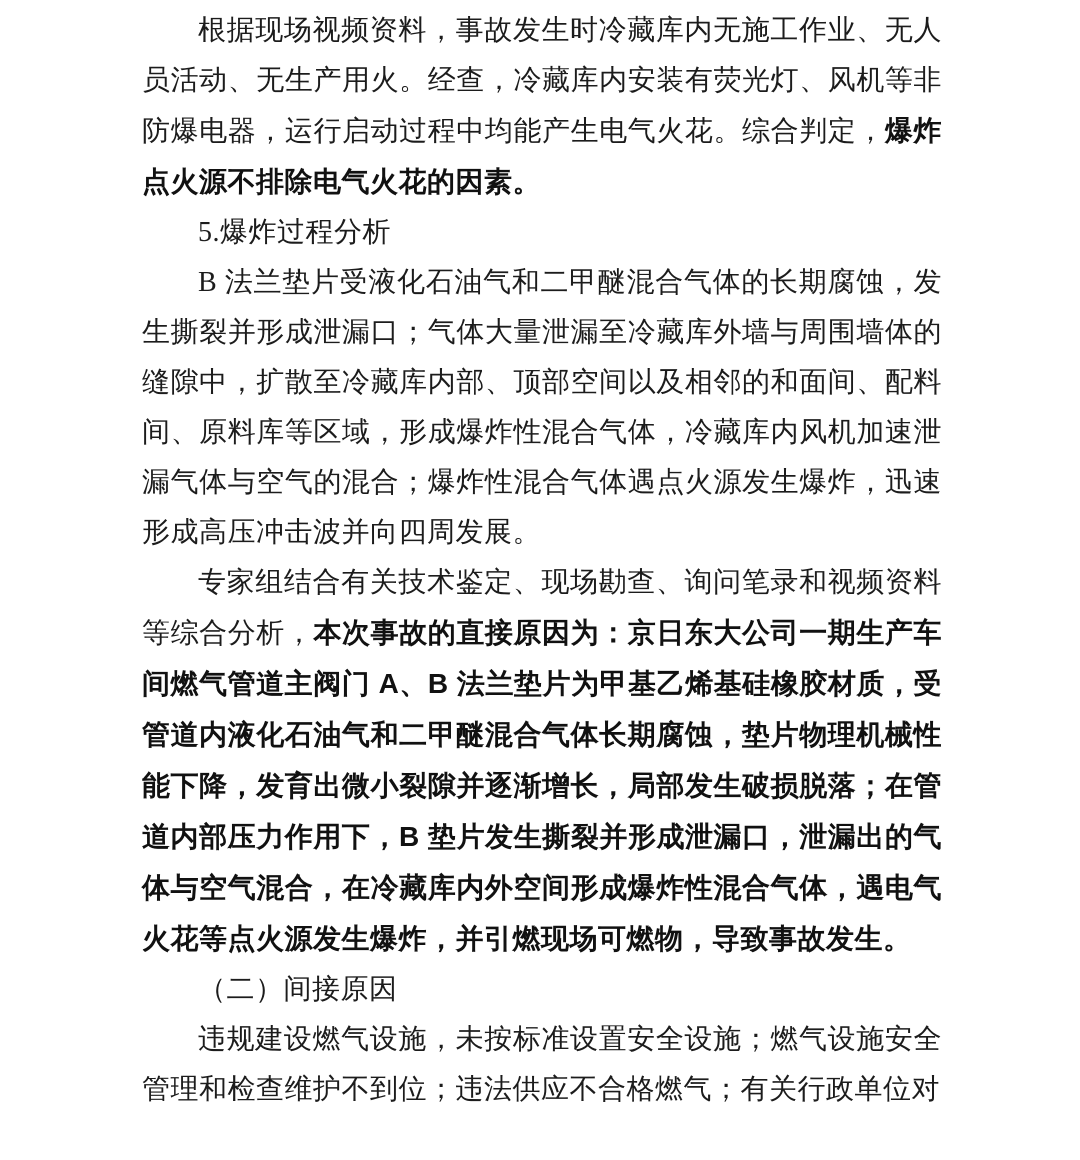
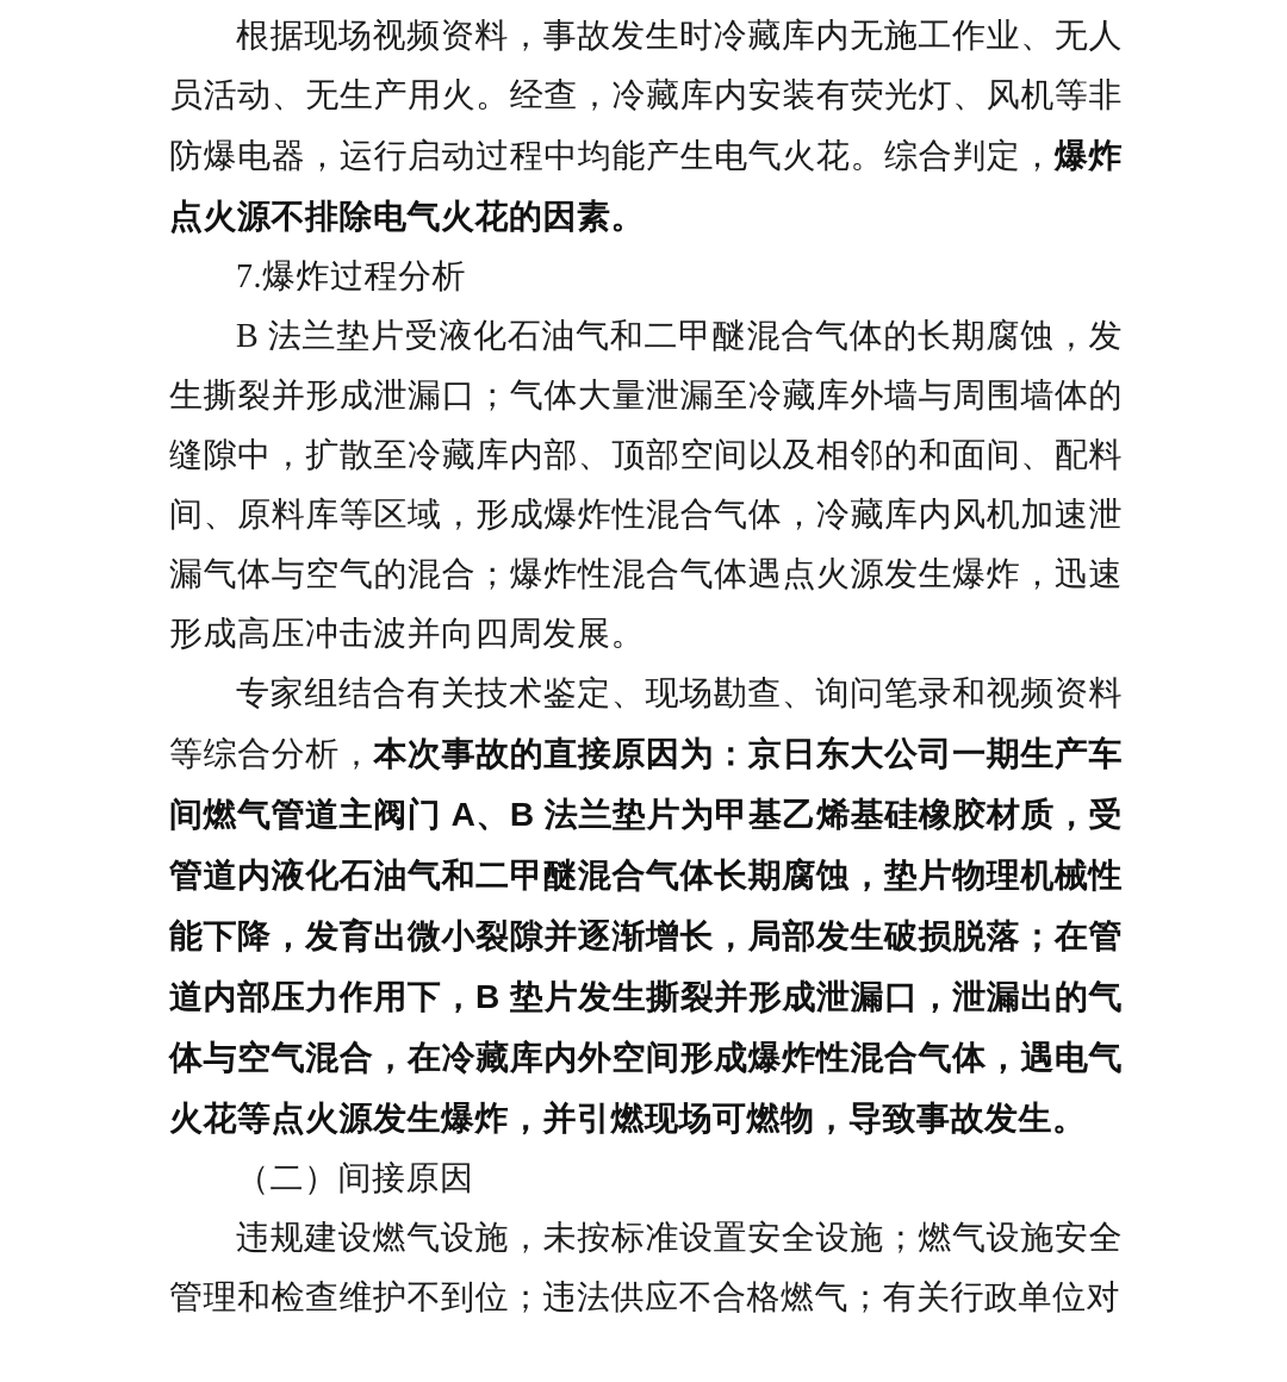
  根据现场视频资料，事故发生时冷藏库内无施工作业、无人员活动、无生产用火。经查，冷藏库内安装有荧光灯、风机等非防爆电器，运行启动过程中均能产生电气火花。综合判定，爆炸点火源不排除电气火花的因素。
- 5.爆炸过程分析
+ 7.爆炸过程分析
  B 法兰垫片受液化石油气和二甲醚混合气体的长期腐蚀，发生撕裂并形成泄漏口；气体大量泄漏至冷藏库外墙与周围墙体的缝隙中，扩散至冷藏库内部、顶部空间以及相邻的和面间、配料间、原料库等区域，形成爆炸性混合气体，冷藏库内风机加速泄漏气体与空气的混合；爆炸性混合气体遇点火源发生爆炸，迅速形成高压冲击波并向四周发展。
  专家组结合有关技术鉴定、现场勘查、询问笔录和视频资料等综合分析，本次事故的直接原因为：京日东大公司一期生产车间燃气管道主阀门 A、B 法兰垫片为甲基乙烯基硅橡胶材质，受管道内液化石油气和二甲醚混合气体长期腐蚀，垫片物理机械性能下降，发育出微小裂隙并逐渐增长，局部发生破损脱落；在管道内部压力作用下，B 垫片发生撕裂并形成泄漏口，泄漏出的气体与空气混合，在冷藏库内外空间形成爆炸性混合气体，遇电气火花等点火源发生爆炸，并引燃现场可燃物，导致事故发生。
  （二）间接原因
  违规建设燃气设施，未按标准设置安全设施；燃气设施安全管理和检查维护不到位；违法供应不合格燃气；有关行政单位对
